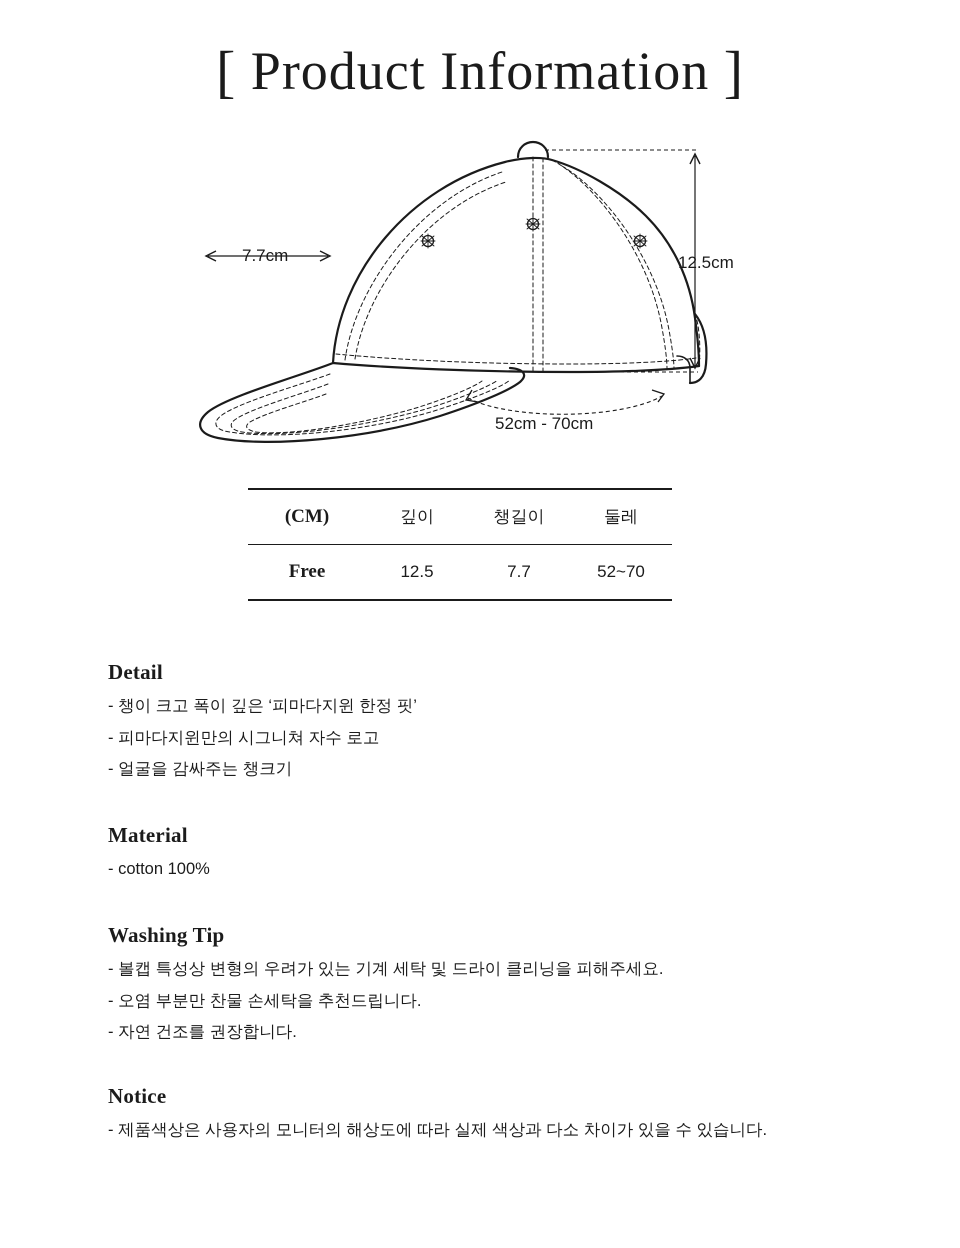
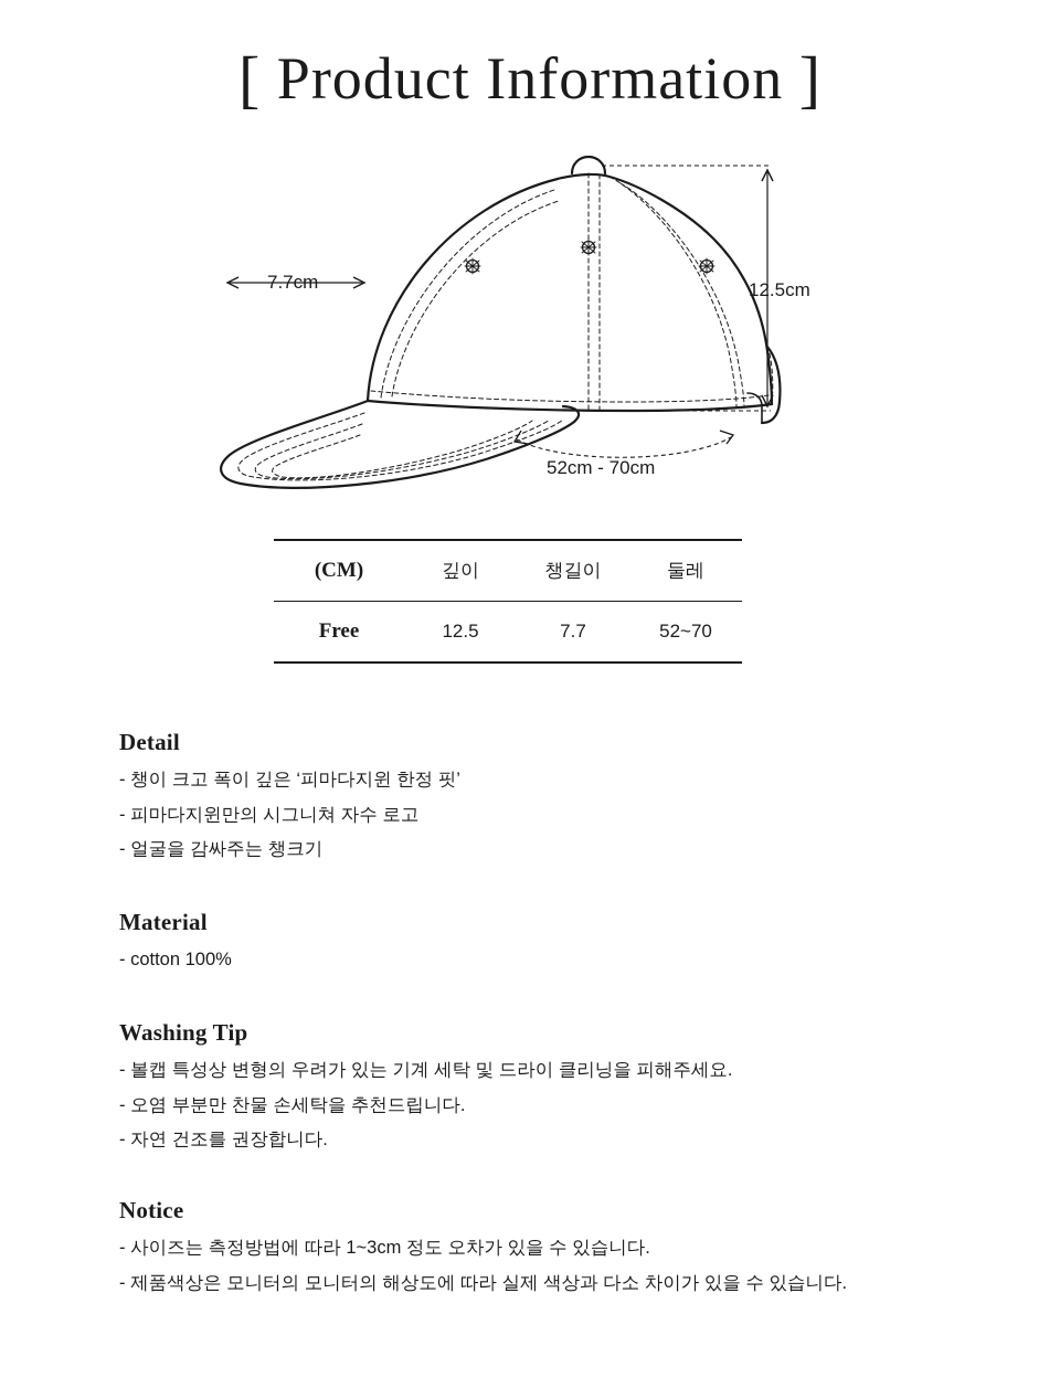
  [ Product Information ]
  7.7cm
  12.5cm
  52cm - 70cm
  (CM)	깊이	챙길이	둘레
  Free	12.5	7.7	52~70
  Detail
  - 챙이 크고 폭이 깊은 ‘피마다지윈 한정 핏’
  - 피마다지윈만의 시그니쳐 자수 로고
  - 얼굴을 감싸주는 챙크기
  Material
  - cotton 100%
  Washing Tip
  - 볼캡 특성상 변형의 우려가 있는 기계 세탁 및 드라이 클리닝을 피해주세요.
  - 오염 부분만 찬물 손세탁을 추천드립니다.
  - 자연 건조를 권장합니다.
  Notice
+ - 사이즈는 측정방법에 따라 1~3cm 정도 오차가 있을 수 있습니다.
- - 제품색상은 사용자의 모니터의 해상도에 따라 실제 색상과 다소 차이가 있을 수 있습니다.
+ - 제품색상은 모니터의 모니터의 해상도에 따라 실제 색상과 다소 차이가 있을 수 있습니다.
